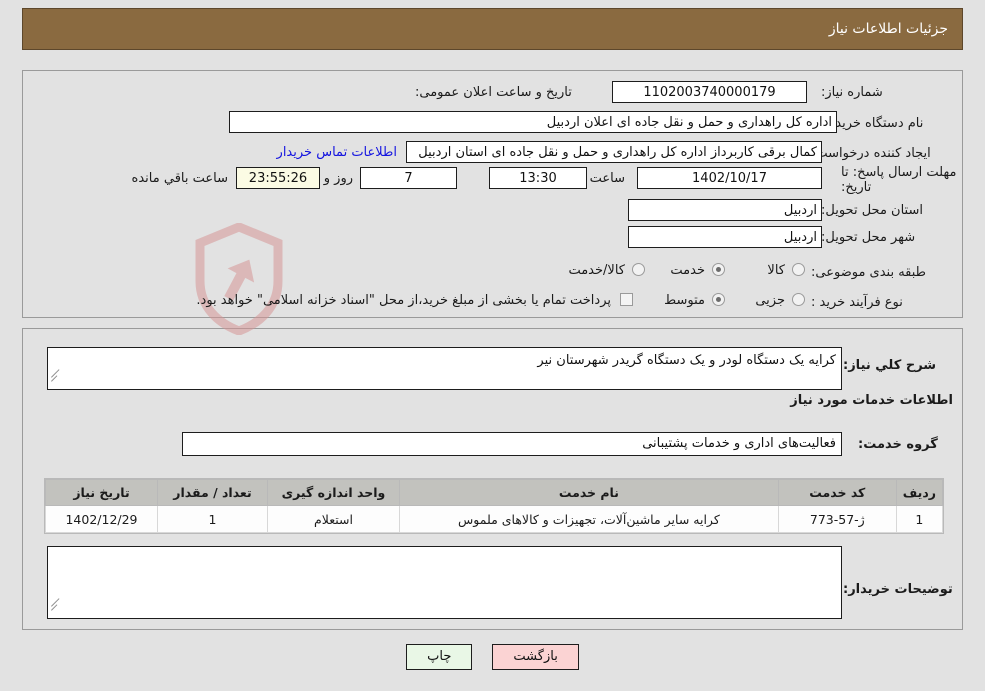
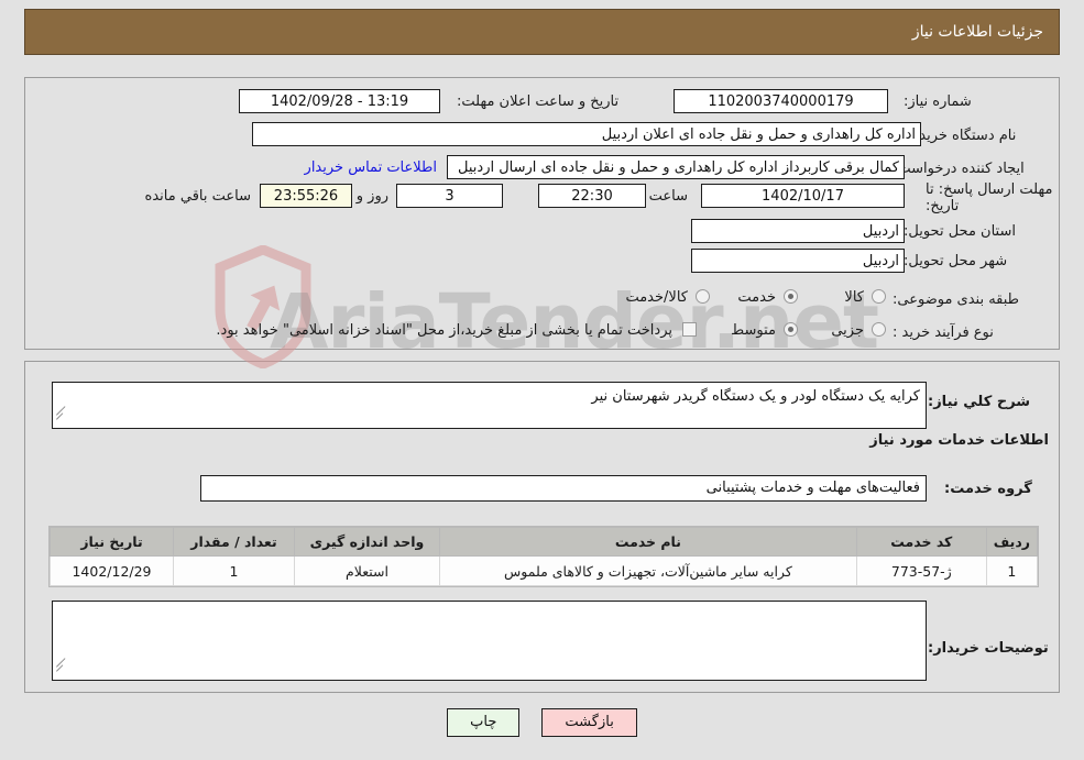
  جزئیات اطلاعات نیاز
+ AriaTender.net
  شماره نیاز:
  1102003740000179
- تاریخ و ساعت اعلان عمومی:
+ تاریخ و ساعت اعلان مهلت:
+ 13:19 - 1402/09/28
  نام دستگاه خرید
  اداره کل راهداری و حمل و نقل جاده ای اعلان اردبیل
  ایجاد کننده درخواس
- کمال برقی کاربرداز اداره کل راهداری و حمل و نقل جاده ای استان اردبیل
+ کمال برقی کاربرداز اداره کل راهداری و حمل و نقل جاده ای ارسال اردبیل
  اطلاعات تماس خریدار
  مهلت ارسال پاسخ: تا تاریخ:
  1402/10/17
  ساعت
- 13:30
+ 22:30
- 7
+ 3
  روز و
  23:55:26
  ساعت باقي مانده
  استان محل تحویل:
  اردبیل
  شهر محل تحویل:
  اردبیل
  طبقه بندی موضوعی:
  کالا
  خدمت
  کالا/خدمت
  نوع فرآیند خرید :
  جزیی
  متوسط
  پرداخت تمام یا بخشی از مبلغ خرید،از محل "اسناد خزانه اسلامی" خواهد بود.
  شرح کلي نیاز:
  کرایه یک دستگاه لودر و یک دستگاه گریدر شهرستان نیر
  اطلاعات خدمات مورد نیاز
  گروه خدمت:
- فعالیت‌های اداری و خدمات پشتیبانی
+ فعالیت‌های مهلت و خدمات پشتیبانی
  ردیف	کد خدمت	نام خدمت	واحد اندازه گیری	تعداد / مقدار	تاریخ نیاز
  1	ژ-57-773	کرایه سایر ماشین‌آلات، تجهیزات و کالاهای ملموس	استعلام	1	1402/12/29
  توضیحات خریدار:
  بازگشت
  چاپ
